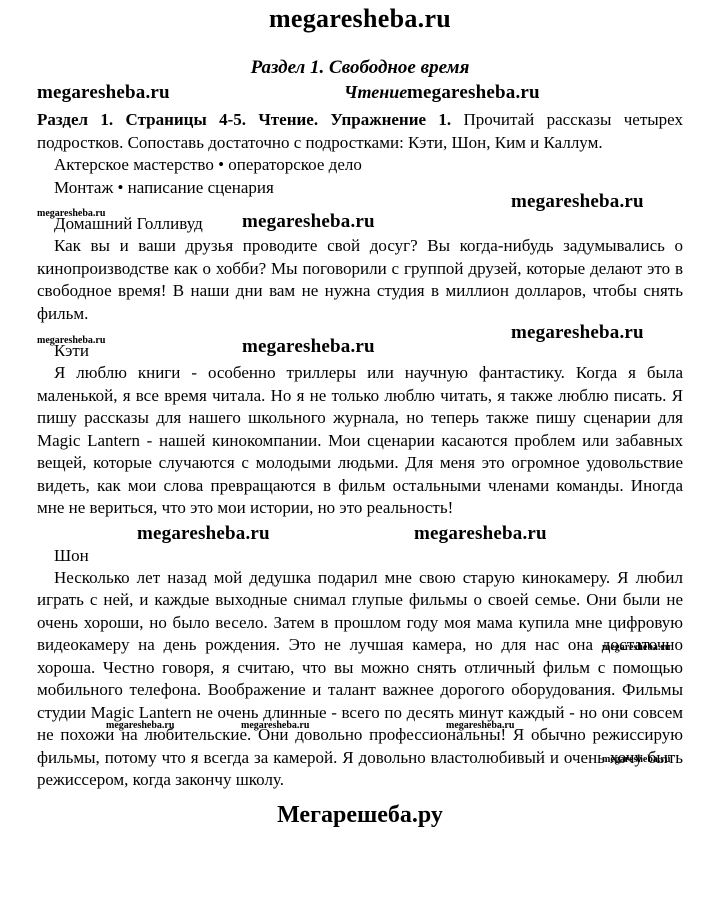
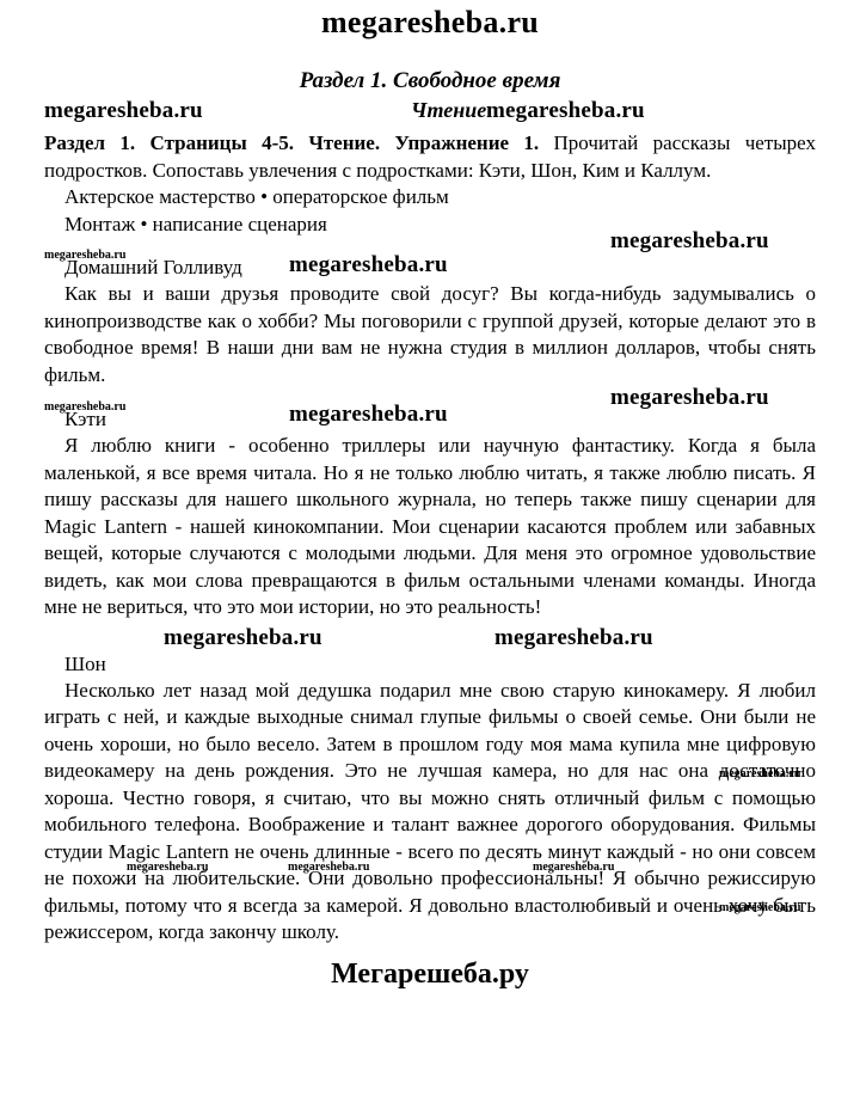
  megaresheba.ru
  Раздел 1. Свободное время
  megaresheba.ru
  Чтение
  megaresheba.ru
- Раздел 1. Страницы 4-5. Чтение. Упражнение 1. Прочитай рассказы четырех подростков. Сопоставь достаточно с подростками: Кэти, Шон, Ким и Каллум.
+ Раздел 1. Страницы 4-5. Чтение. Упражнение 1. Прочитай рассказы четырех подростков. Сопоставь увлечения с подростками: Кэти, Шон, Ким и Каллум.
- Актерское мастерство • операторское дело
+ Актерское мастерство • операторское фильм
  Монтаж • написание сценария
  megaresheba.ru
  megaresheba.ru
  Домашний Голливуд
  megaresheba.ru
  Как вы и ваши друзья проводите свой досуг? Вы когда-нибудь задумывались о кинопроизводстве как о хобби? Мы поговорили с группой друзей, которые делают это в свободное время! В наши дни вам не нужна студия в миллион долларов, чтобы снять фильм.
  megaresheba.ru
  megaresheba.ru
  Кэти
  megaresheba.ru
  Я люблю книги - особенно триллеры или научную фантастику. Когда я была маленькой, я все время читала. Но я не только люблю читать, я также люблю писать. Я пишу рассказы для нашего школьного журнала, но теперь также пишу сценарии для Magic Lantern - нашей кинокомпании. Мои сценарии касаются проблем или забавных вещей, которые случаются с молодыми людьми. Для меня это огромное удовольствие видеть, как мои слова превращаются в фильм остальными членами команды. Иногда мне не вериться, что это мои истории, но это реальность!
  megaresheba.ru
  megaresheba.ru
  Шон
  Несколько лет назад мой дедушка подарил мне свою старую кинокамеру. Я любил играть с ней, и каждые выходные снимал глупые фильмы о своей семье. Они были не очень хороши, но было весело. Затем в прошлом году моя мама купила мне цифровую видеокамеру на день рождения. Это не лучшая камера, но для нас она достаточно хороша. Честно говоря, я считаю, что вы можно снять отличный фильм с помощью мобильного телефона. Воображение и талант важнее дорогого оборудования. Фильмы студии Magic Lantern не очень длинные - всего по десять минут каждый - но они совсем не похожи на любительские. Они довольно профессиональны! Я обычно режиссирую фильмы, потому что я всегда за камерой. Я довольно властолюбивый и очень хочу быть режиссером, когда закончу школу.
  megaresheba.ru
  megaresheba.ru
  megaresheba.ru
  megaresheba.ru
  megaresheba.ru
  Мегарешеба.ру
